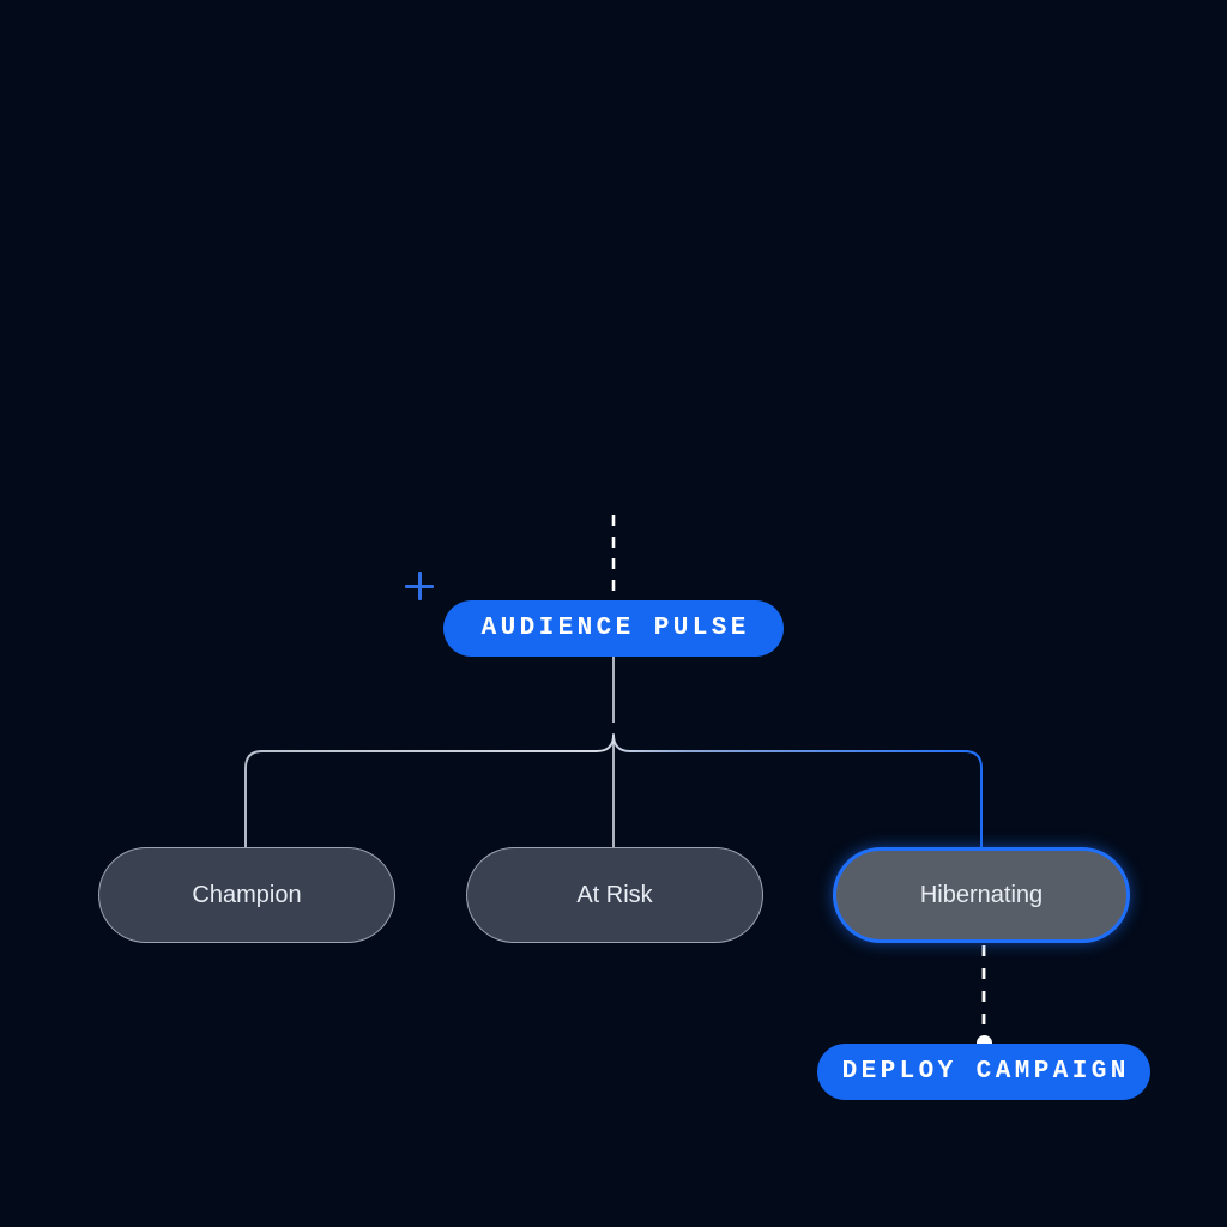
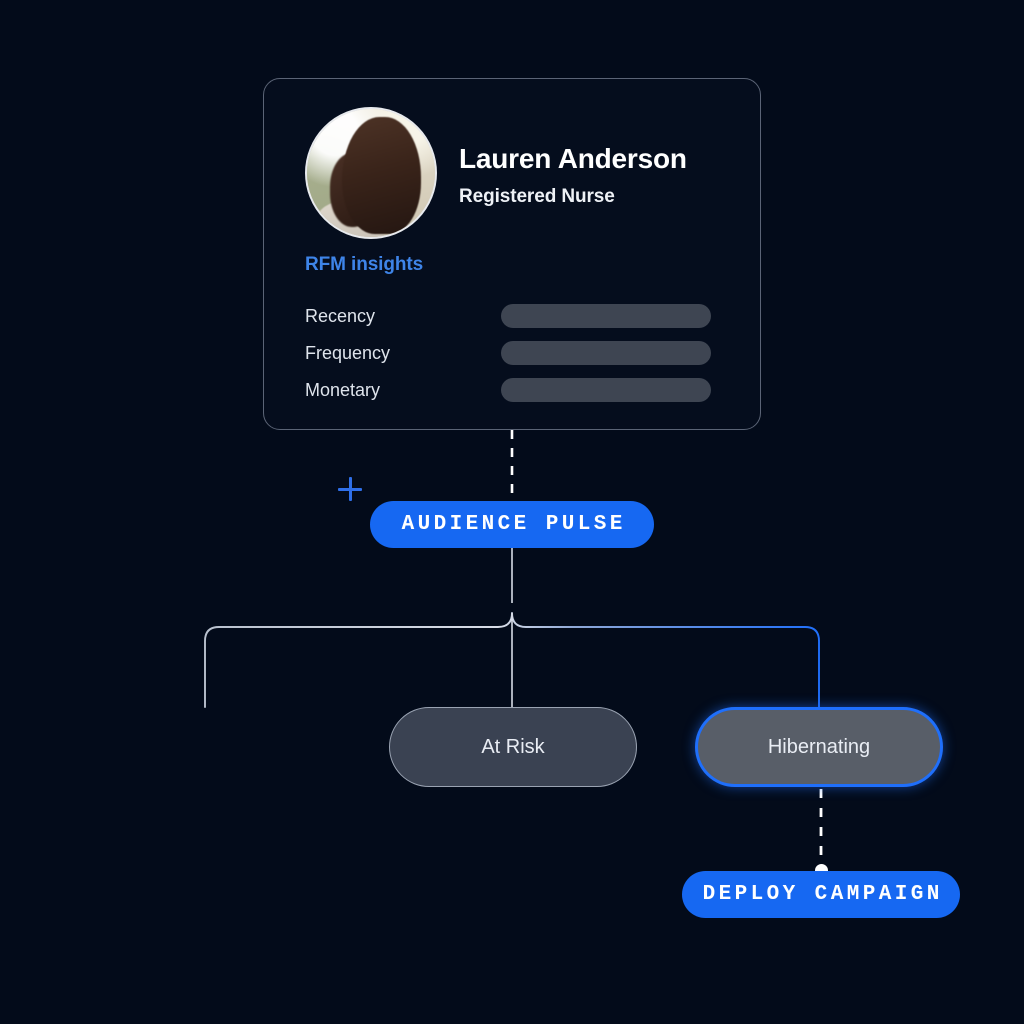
+ Lauren Anderson
+ Registered Nurse
+ RFM insights
+ Recency
+ Frequency
+ Monetary
  AUDIENCE PULSE
- Champion
  At Risk
  Hibernating
  DEPLOY CAMPAIGN
